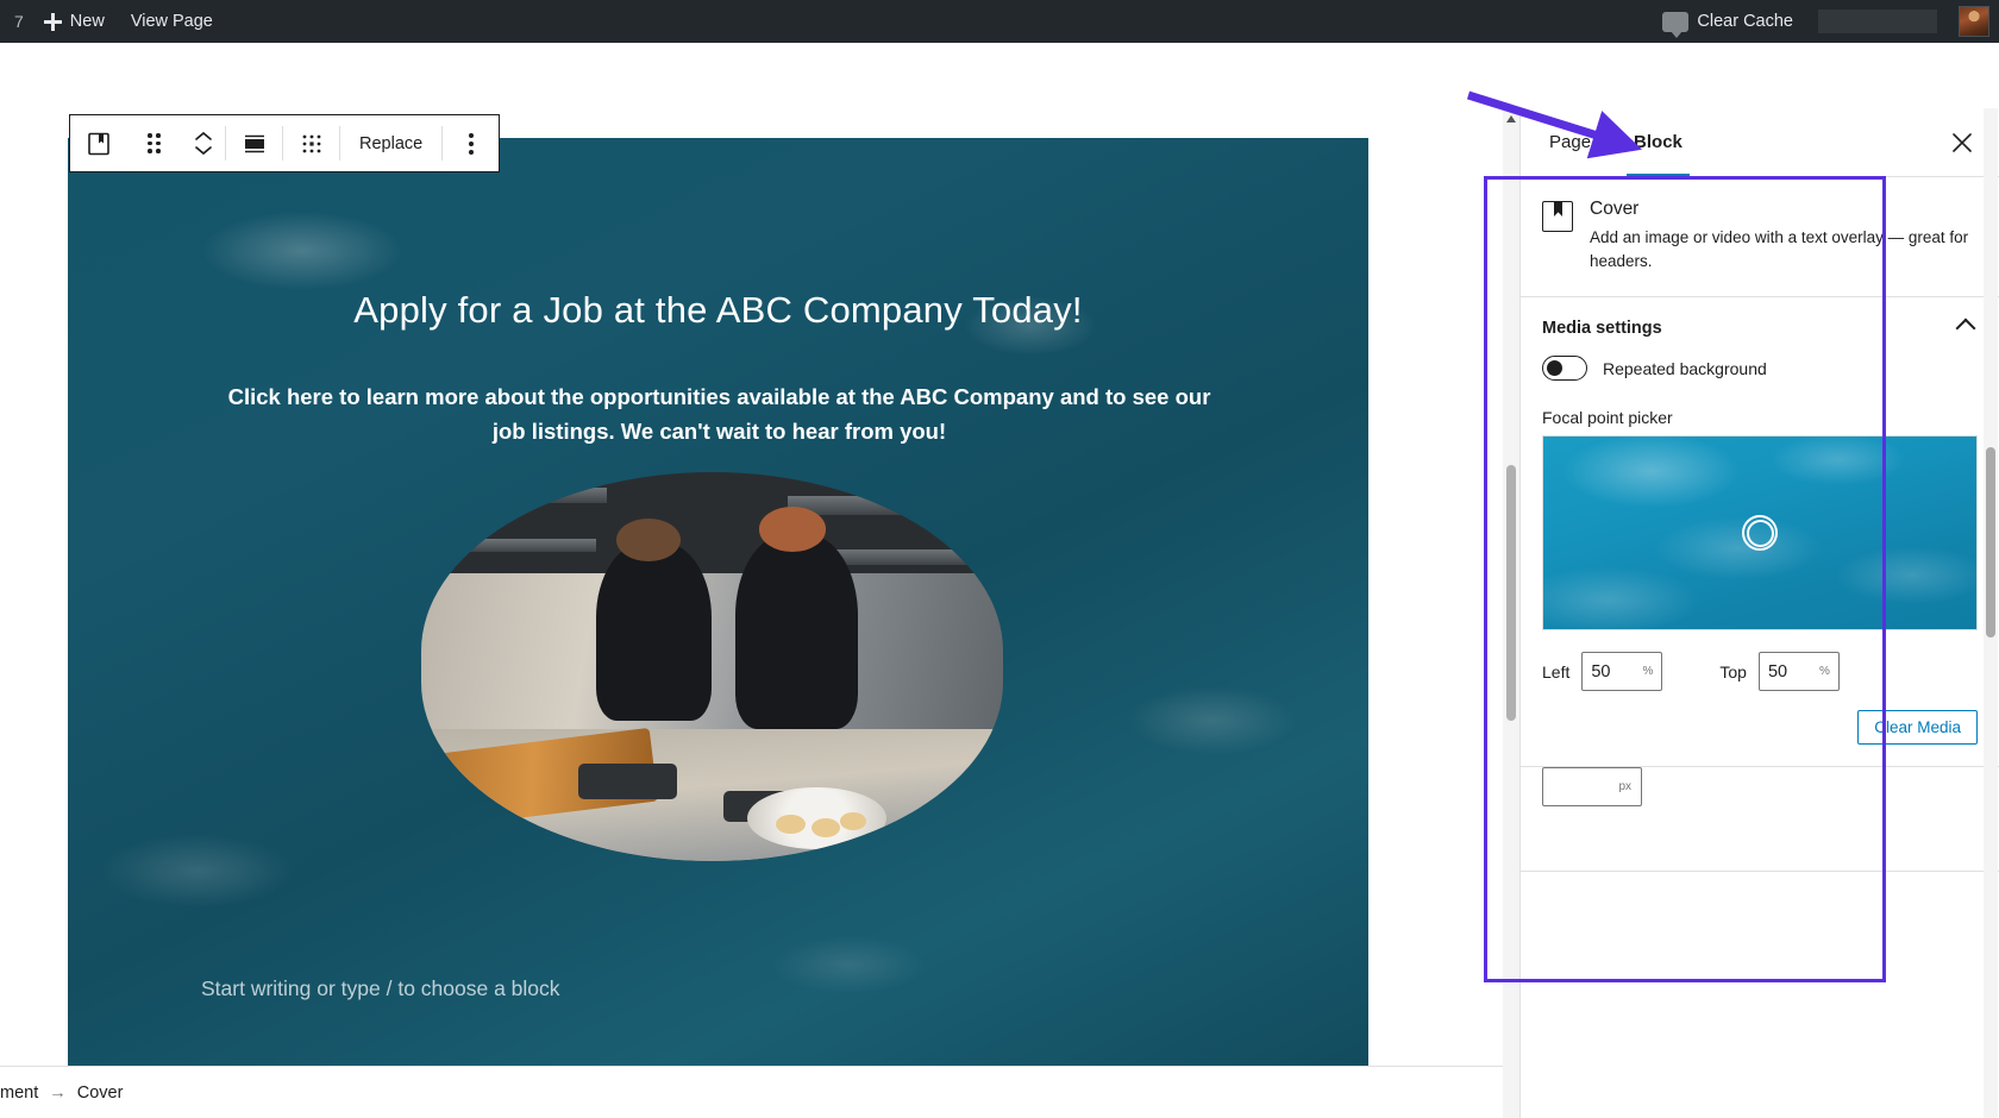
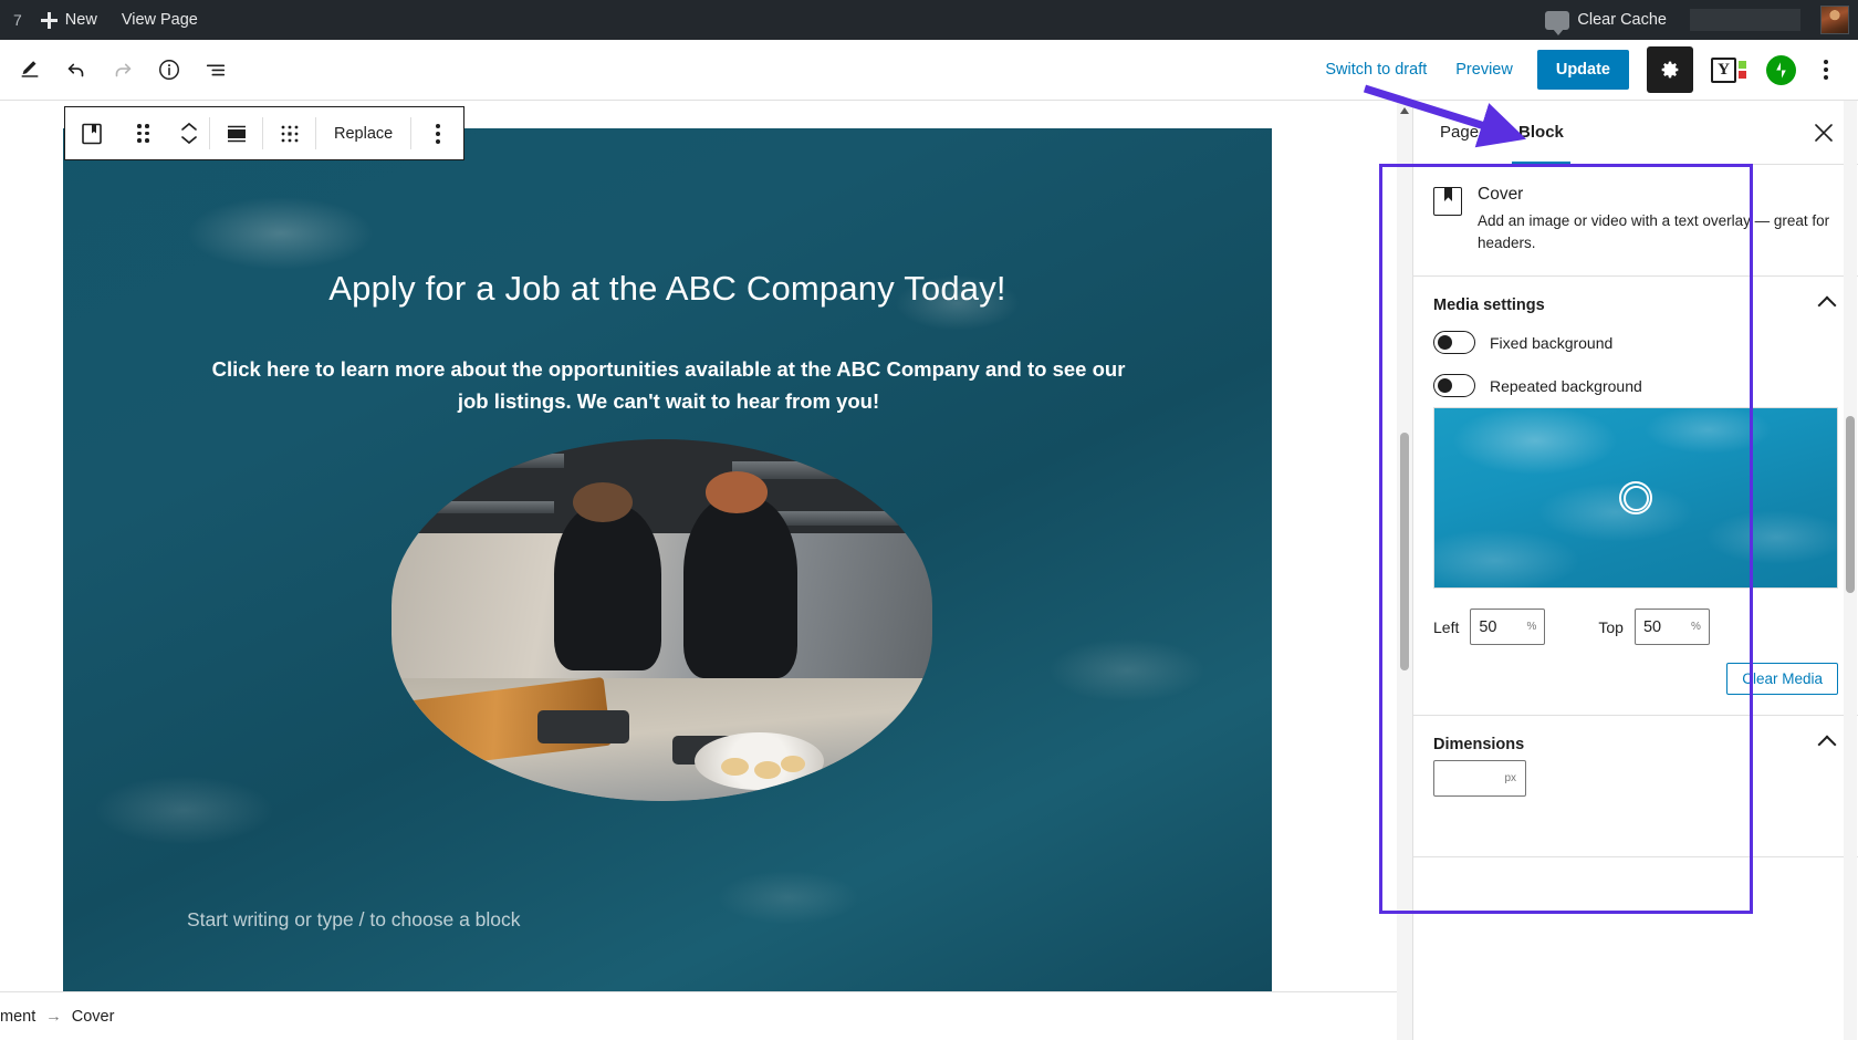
  7
  New
  View Page
  Clear Cache
+ Switch to draft
+ Preview
+ Update
+ Y
  Apply for a Job at the ABC Company Today!
  Click here to learn more about the opportunities available at the ABC Company and to see our job listings. We can't wait to hear from you!
  Start writing or type / to choose a block
  Replace
  ment
  →
  Cover
  Page
  Block
  Cover
  Add an image or video with a text overlay — great for headers.
  Media settings
+ Fixed background
  Repeated background
- Focal point picker
  Left
  50
  %
  Top
  50
  %
  Clear Media
+ Dimensions
  px
